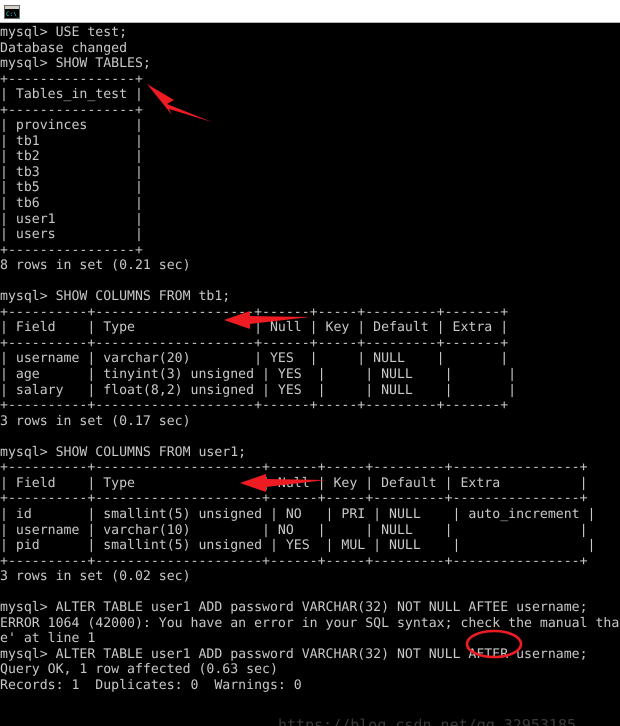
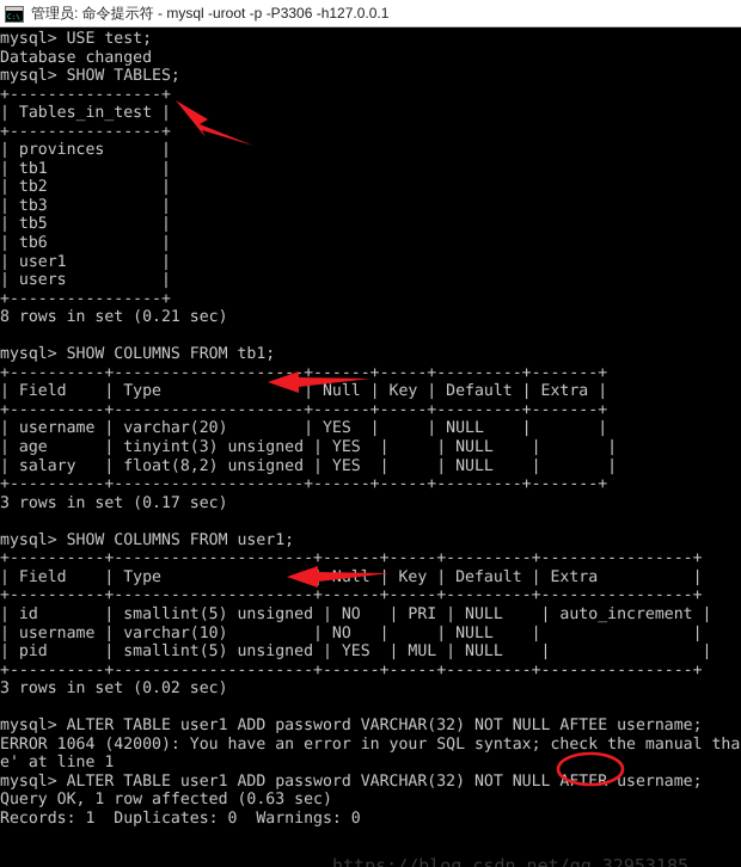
+ 管理员: 命令提示符 - mysql -uroot -p -P3306 -h127.0.0.1
  mysql> USE test;
  Database changed
  mysql> SHOW TABLES;
  +----------------+
  | Tables_in_test |
  +----------------+
  | provinces |
  | tb1 |
  | tb2 |
  | tb3 |
  | tb5 |
  | tb6 |
  | user1 |
  | users |
  +----------------+
  8 rows in set (0.21 sec)
  mysql> SHOW COLUMNS FROM tb1;
  +----------+--------------------+------+-----+---------+-------+
  | Field | Type | Null | Key | Default | Extra |
  +----------+--------------------+------+-----+---------+-------+
  | username | varchar(20) | YES | | NULL | |
  | age | tinyint(3) unsigned | YES | | NULL | |
  | salary | float(8,2) unsigned | YES | | NULL | |
  +----------+--------------------+------+-----+---------+-------+
  3 rows in set (0.17 sec)
  mysql> SHOW COLUMNS FROM user1;
  +----------+---------------------+------+-----+---------+----------------+
  | Field | Typell | Key | Default | Extra |
  +----------+---------------------+------+-----+---------+----------------+
  | id | smallint(5) unsigned | NO | PRI | NULL | auto_increment |
  | username | varchar(10) | NO | | NULL | |
  | pid | smallint(5) unsigned | YES | MUL | NULL | |
  +----------+---------------------+------+-----+---------+----------------+
  3 rows in set (0.02 sec)
  mysql> ALTER TABLE user1 ADD password VARCHAR(32) NOT NULL AFTEE username;
  ERROR 1064 (42000): You have an error in your SQL syntax; check the manual tha
  e' at line 1
  mysql> ALTER TABLE user1 ADD password VARCHAR(32) NOT NULL ATER username;
  Query OK, 1 row affected (0.63 sec)
  Records: 1 Duplicates: 0 Warnings: 0
  https://blog.csdn.net/qq_32953185
